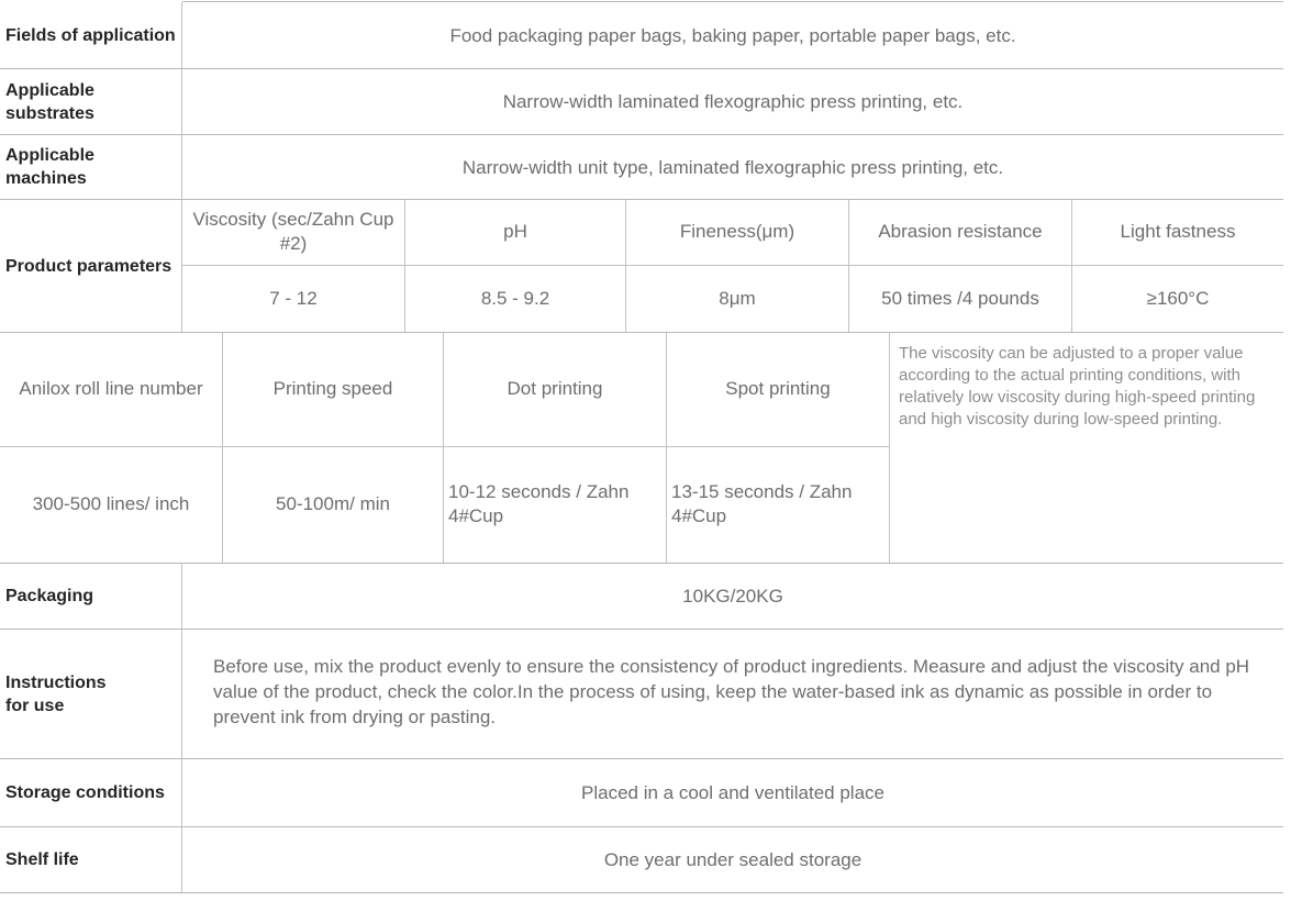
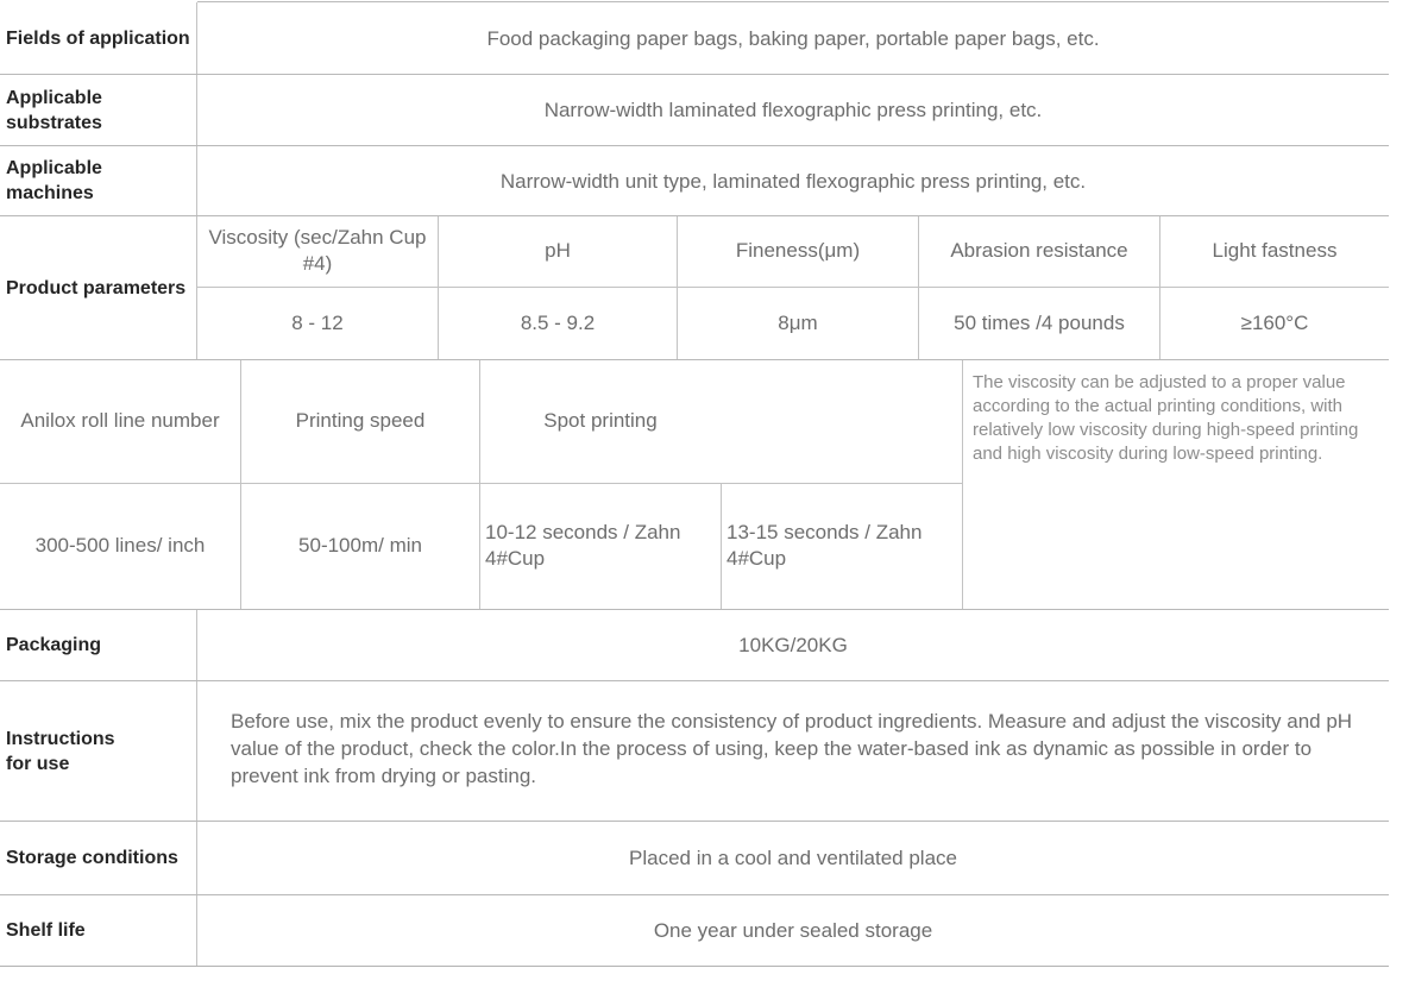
  Fields of application
  Food packaging paper bags, baking paper, portable paper bags, etc.
  Applicable substrates
  Narrow-width laminated flexographic press printing, etc.
  Applicable machines
  Narrow-width unit type, laminated flexographic press printing, etc.
  Product parameters
- Viscosity (sec/Zahn Cup #2)
+ Viscosity (sec/Zahn Cup #4)
  pH
  Fineness(μm)
  Abrasion resistance
  Light fastness
- 7 - 12
+ 8 - 12
  8.5 - 9.2
  8μm
  50 times /4 pounds
  ≥160°C
  Anilox roll line number
  Printing speed
- Dot printing
  Spot printing
  300-500 lines/ inch
  50-100m/ min
  10-12 seconds / Zahn 4#Cup
  13-15 seconds / Zahn 4#Cup
  The viscosity can be adjusted to a proper value according to the actual printing conditions, with relatively low viscosity during high-speed printing and high viscosity during low-speed printing.
  Packaging
  10KG/20KG
  Instructions for use
  Before use, mix the product evenly to ensure the consistency of product ingredients. Measure and adjust the viscosity and pH value of the product, check the color.In the process of using, keep the water-based ink as dynamic as possible in order to prevent ink from drying or pasting.
  Storage conditions
  Placed in a cool and ventilated place
  Shelf life
  One year under sealed storage
